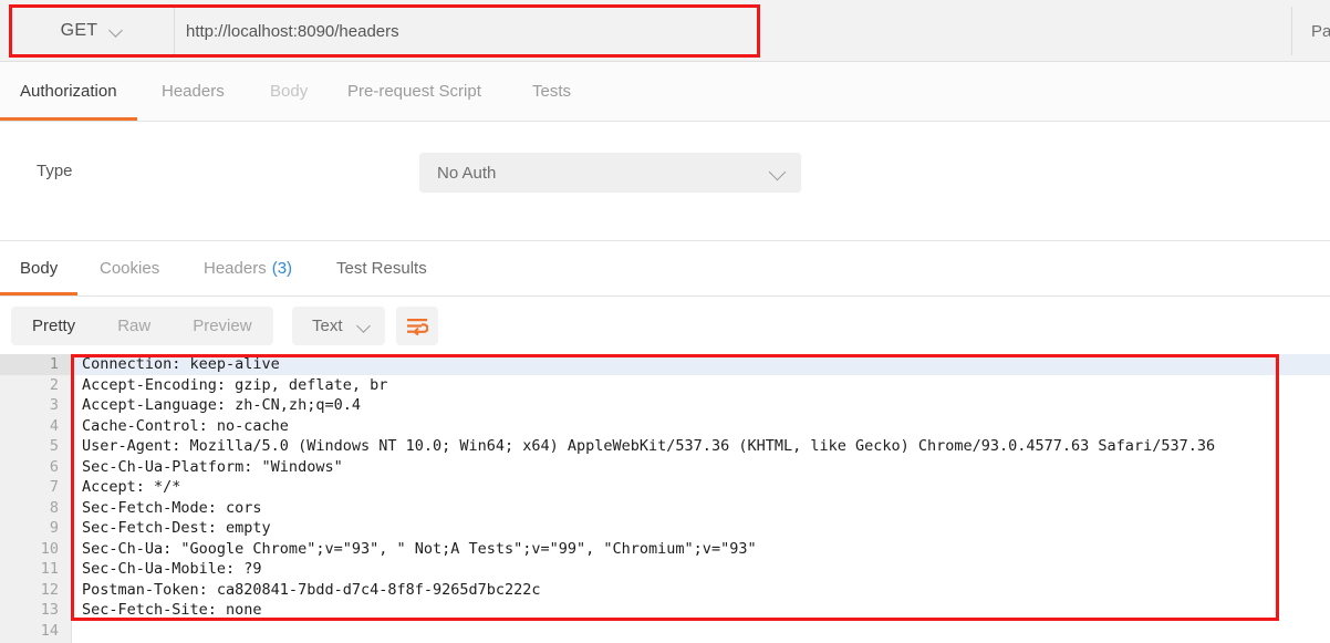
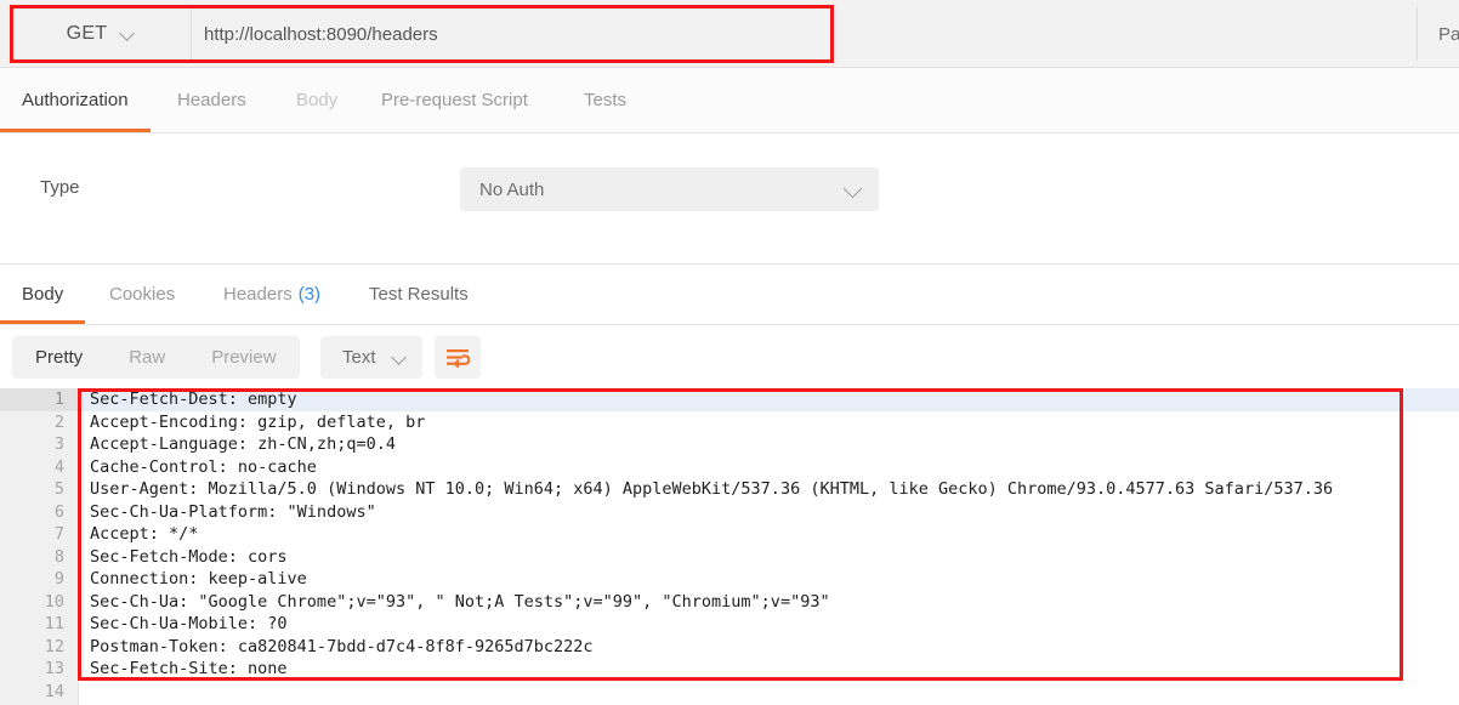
  GET
  http://localhost:8090/headers
  Pa
  Authorization
  Headers
  Body
  Pre-request Script
  Tests
  Type
  No Auth
  Body
  Cookies
  Headers
  (3)
  Test Results
  Pretty
  Raw
  Preview
  Text
  1
  2
  3
  4
  5
  6
  7
  8
  9
  10
  11
  12
  13
  14
- Connection: keep-alive
+ Sec-Fetch-Dest: empty
  Accept-Encoding: gzip, deflate, br
  Accept-Language: zh-CN,zh;q=0.4
  Cache-Control: no-cache
  User-Agent: Mozilla/5.0 (Windows NT 10.0; Win64; x64) AppleWebKit/537.36 (KHTML, like Gecko) Chrome/93.0.4577.63 Safari/537.36
  Sec-Ch-Ua-Platform: "Windows"
  Accept: */*
  Sec-Fetch-Mode: cors
- Sec-Fetch-Dest: empty
+ Connection: keep-alive
  Sec-Ch-Ua: "Google Chrome";v="93", " Not;A Tests";v="99", "Chromium";v="93"
- Sec-Ch-Ua-Mobile: ?9
+ Sec-Ch-Ua-Mobile: ?0
  Postman-Token: ca820841-7bdd-d7c4-8f8f-9265d7bc222c
  Sec-Fetch-Site: none
